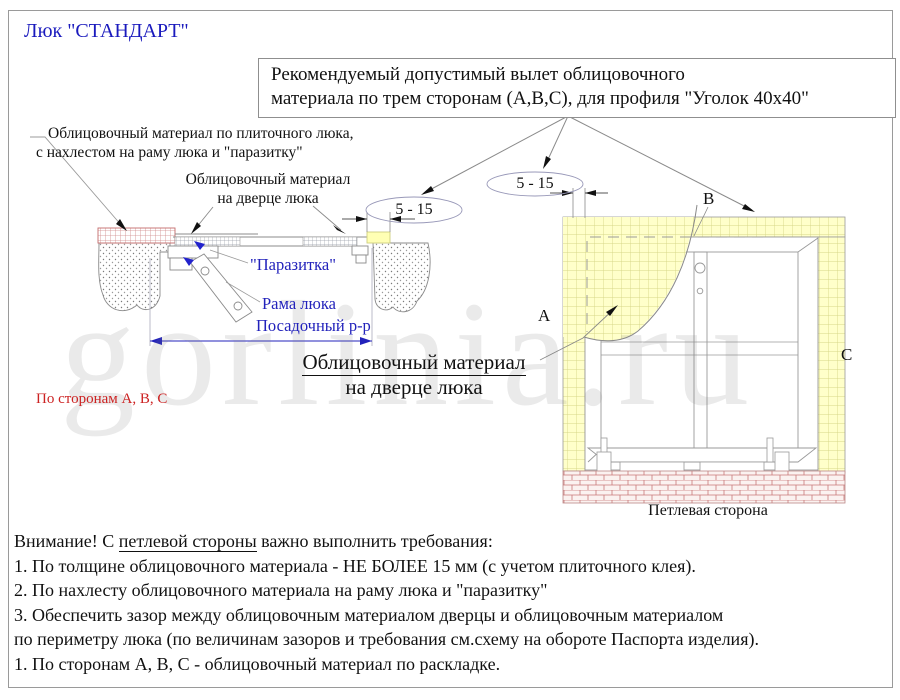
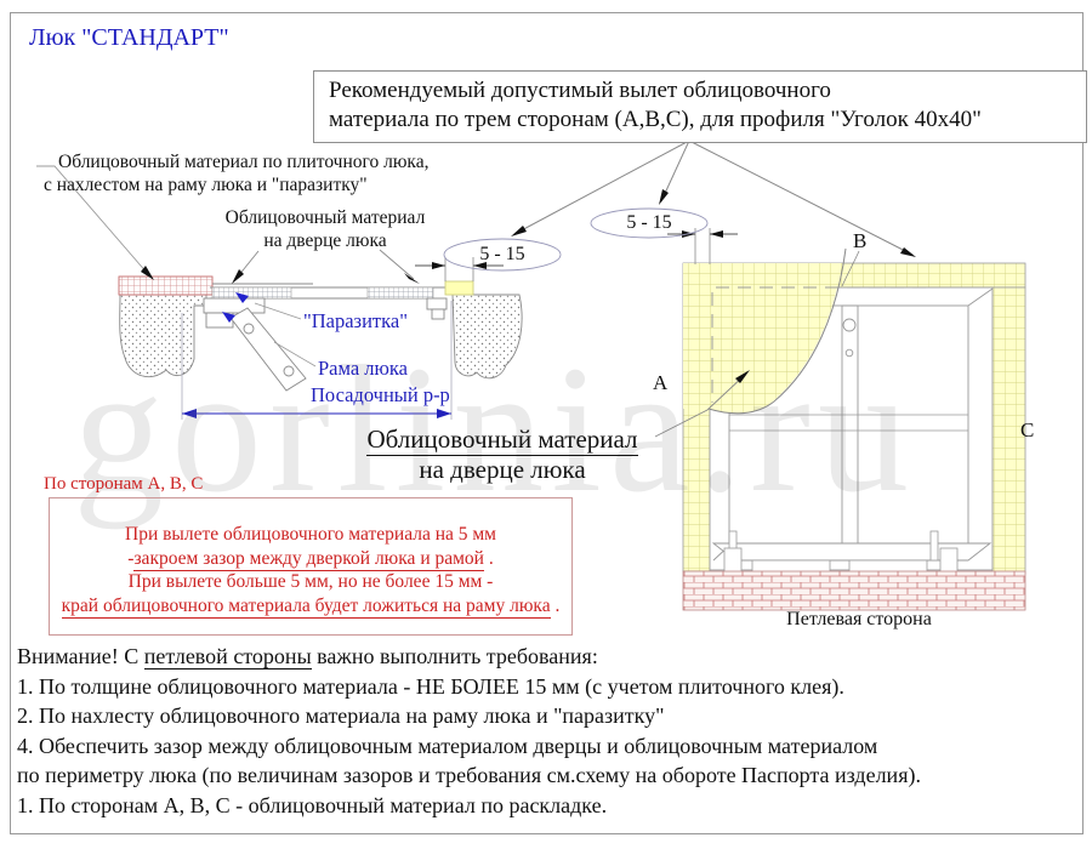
  gorlinia.ru
  Люк "СТАНДАРТ"
  Рекомендуемый допустимый вылет облицовочного
  материала по трем сторонам (А,В,С), для профиля "Уголок 40х40"
  Облицовочный материал по плиточного люка,
  с нахлестом на раму люка и "паразитку"
  Облицовочный материал
  на дверце люка
  "Паразитка"
  Рама люка
  Посадочный р-р
  5 - 15
  5 - 15
  А
  В
  С
  Облицовочный материал
  на дверце люка
  По сторонам А, В, С
+ При вылете облицовочного материала на 5 мм
+ -закроем зазор между дверкой люка и рамой .
+ При вылете больше 5 мм, но не более 15 мм -
+ край облицовочного материала будет ложиться на раму люка .
  Петлевая сторона
  Внимание! С петлевой стороны важно выполнить требования:
  1. По толщине облицовочного материала - НЕ БОЛЕЕ 15 мм (с учетом плиточного клея).
  2. По нахлесту облицовочного материала на раму люка и "паразитку"
- 3. Обеспечить зазор между облицовочным материалом дверцы и облицовочным материалом
+ 4. Обеспечить зазор между облицовочным материалом дверцы и облицовочным материалом
  по периметру люка (по величинам зазоров и требования см.схему на обороте Паспорта изделия).
  1. По сторонам А, В, С - облицовочный материал по раскладке.
